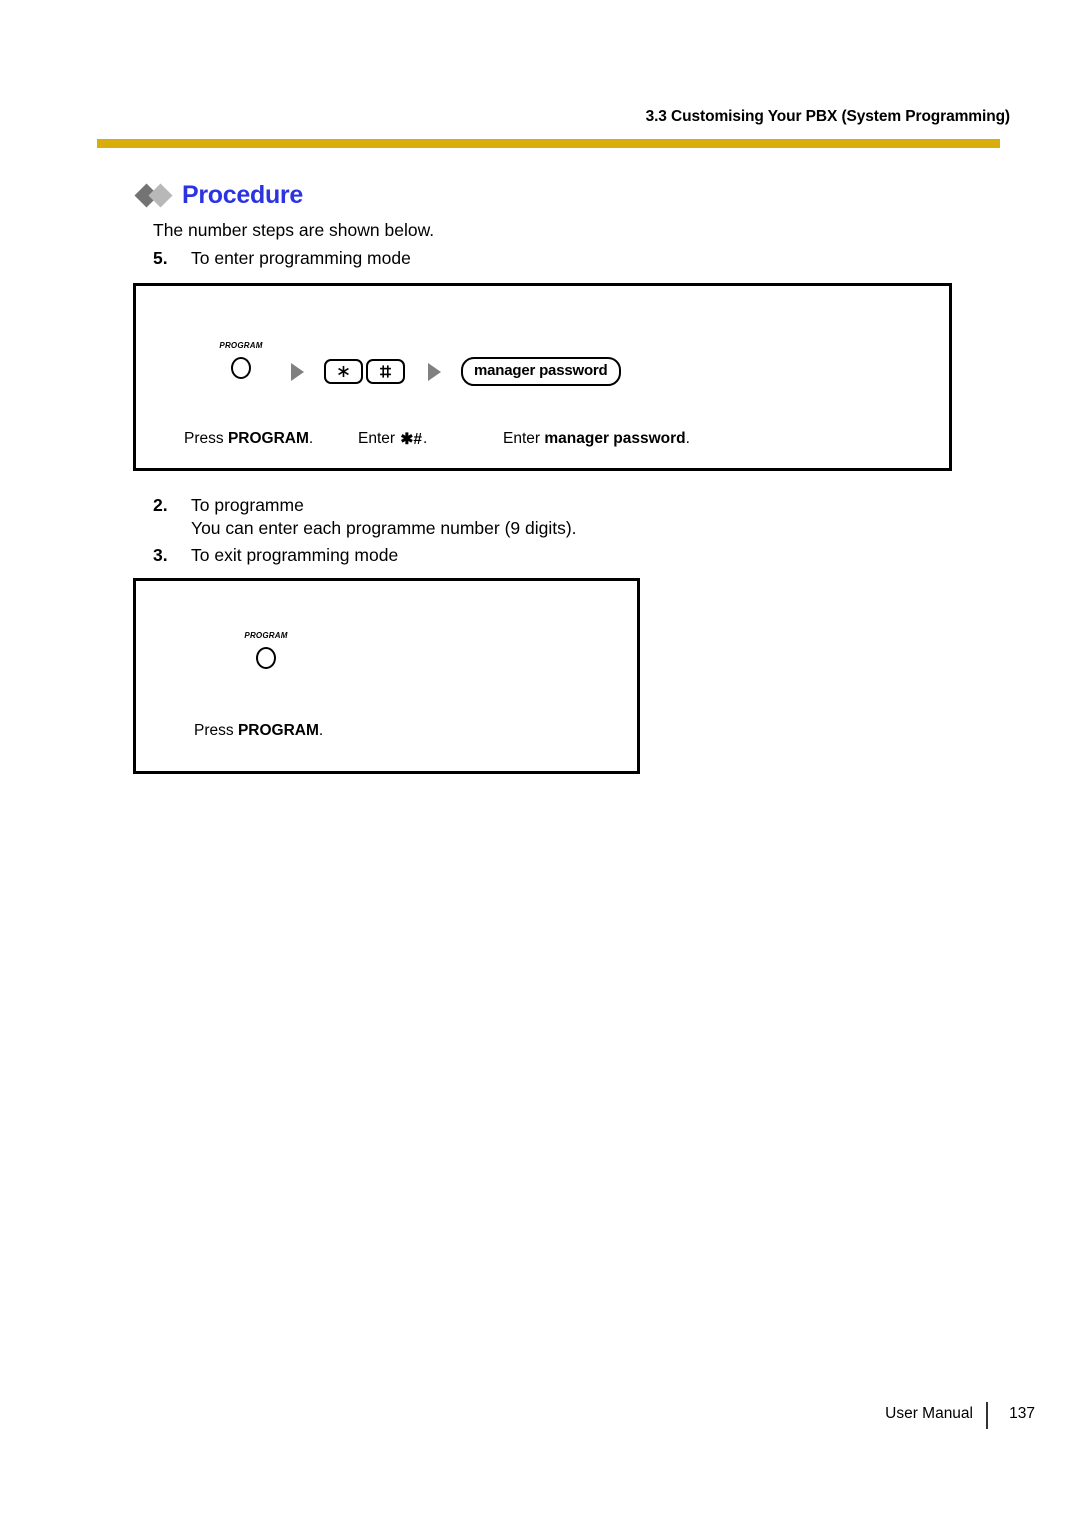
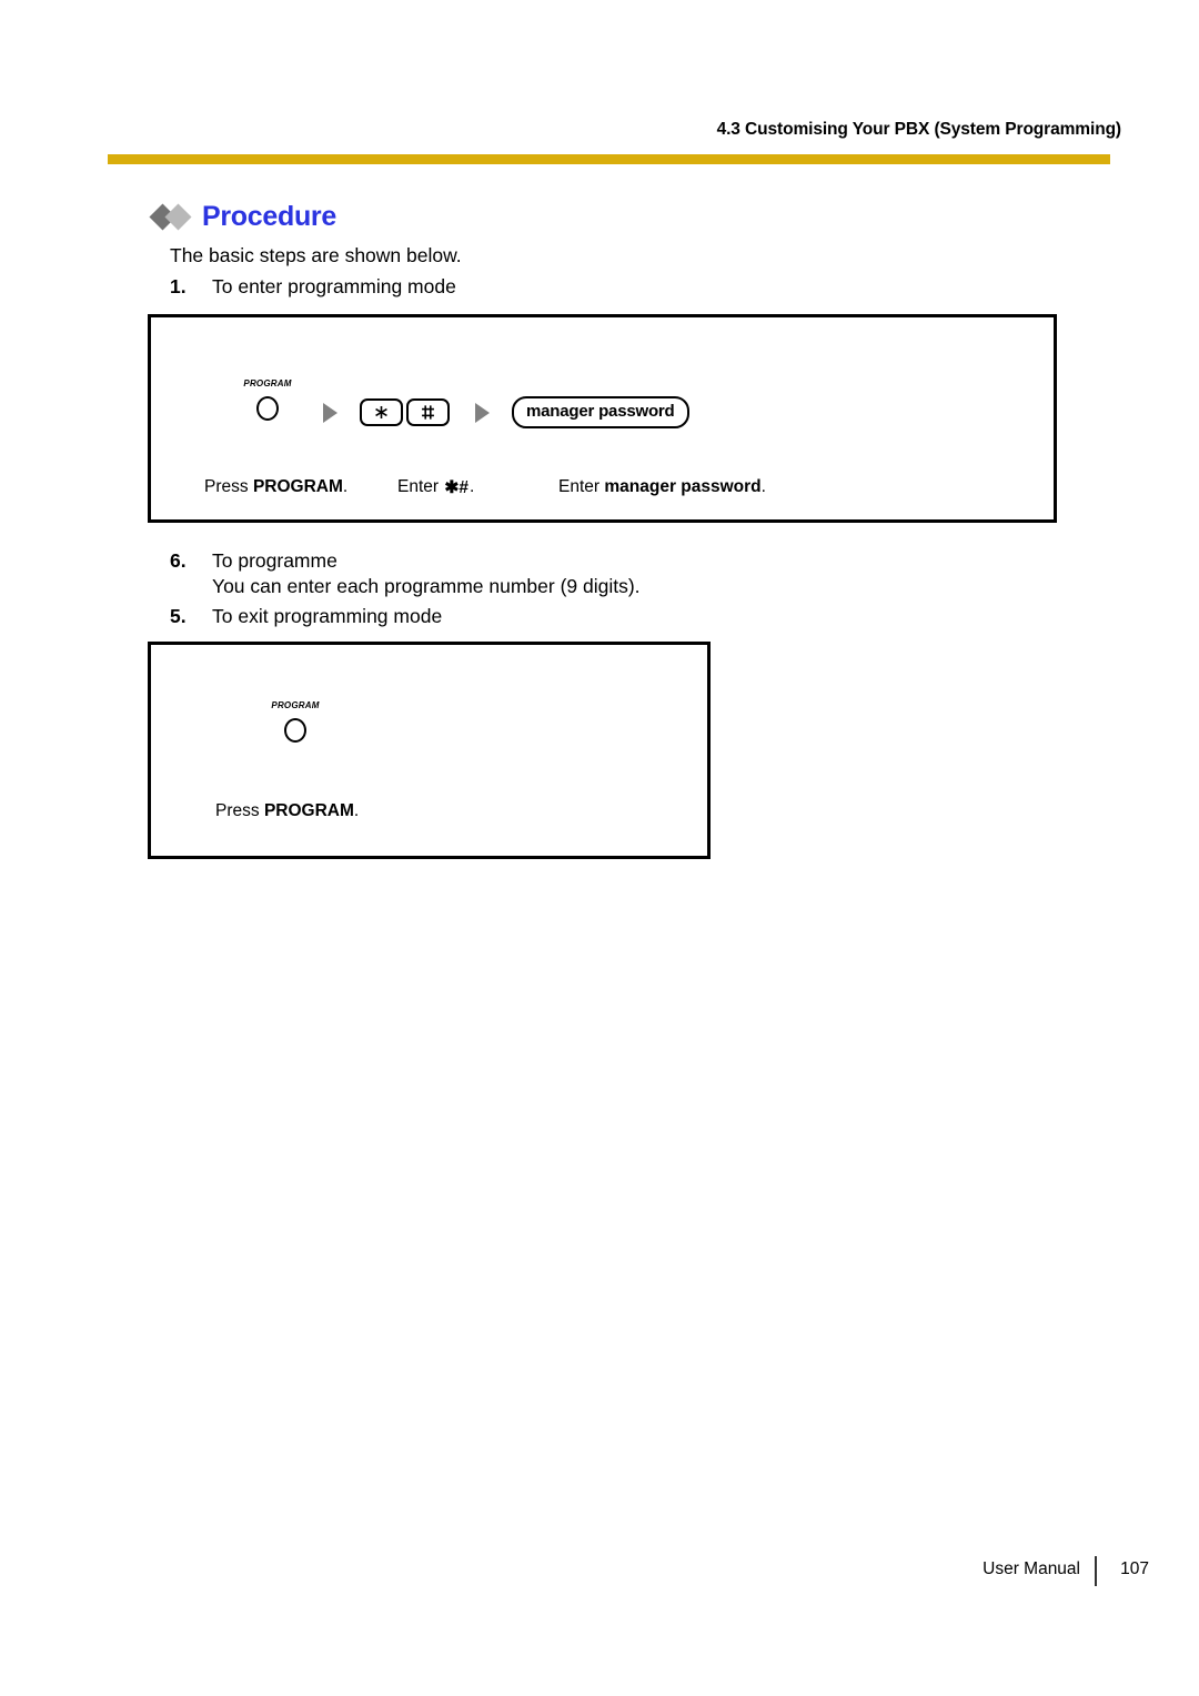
- 3.3 Customising Your PBX (System Programming)
+ 4.3 Customising Your PBX (System Programming)
  Procedure
- The number steps are shown below.
+ The basic steps are shown below.
- 5. To enter programming mode
+ 1. To enter programming mode
  PROGRAM
  manager password
  Press PROGRAM.
  Enter ✱#.
  Enter manager password.
- 2. To programme
+ 6. To programme
  You can enter each programme number (9 digits).
- 3. To exit programming mode
+ 5. To exit programming mode
  PROGRAM
  Press PROGRAM.
  User Manual
- 137
+ 107
